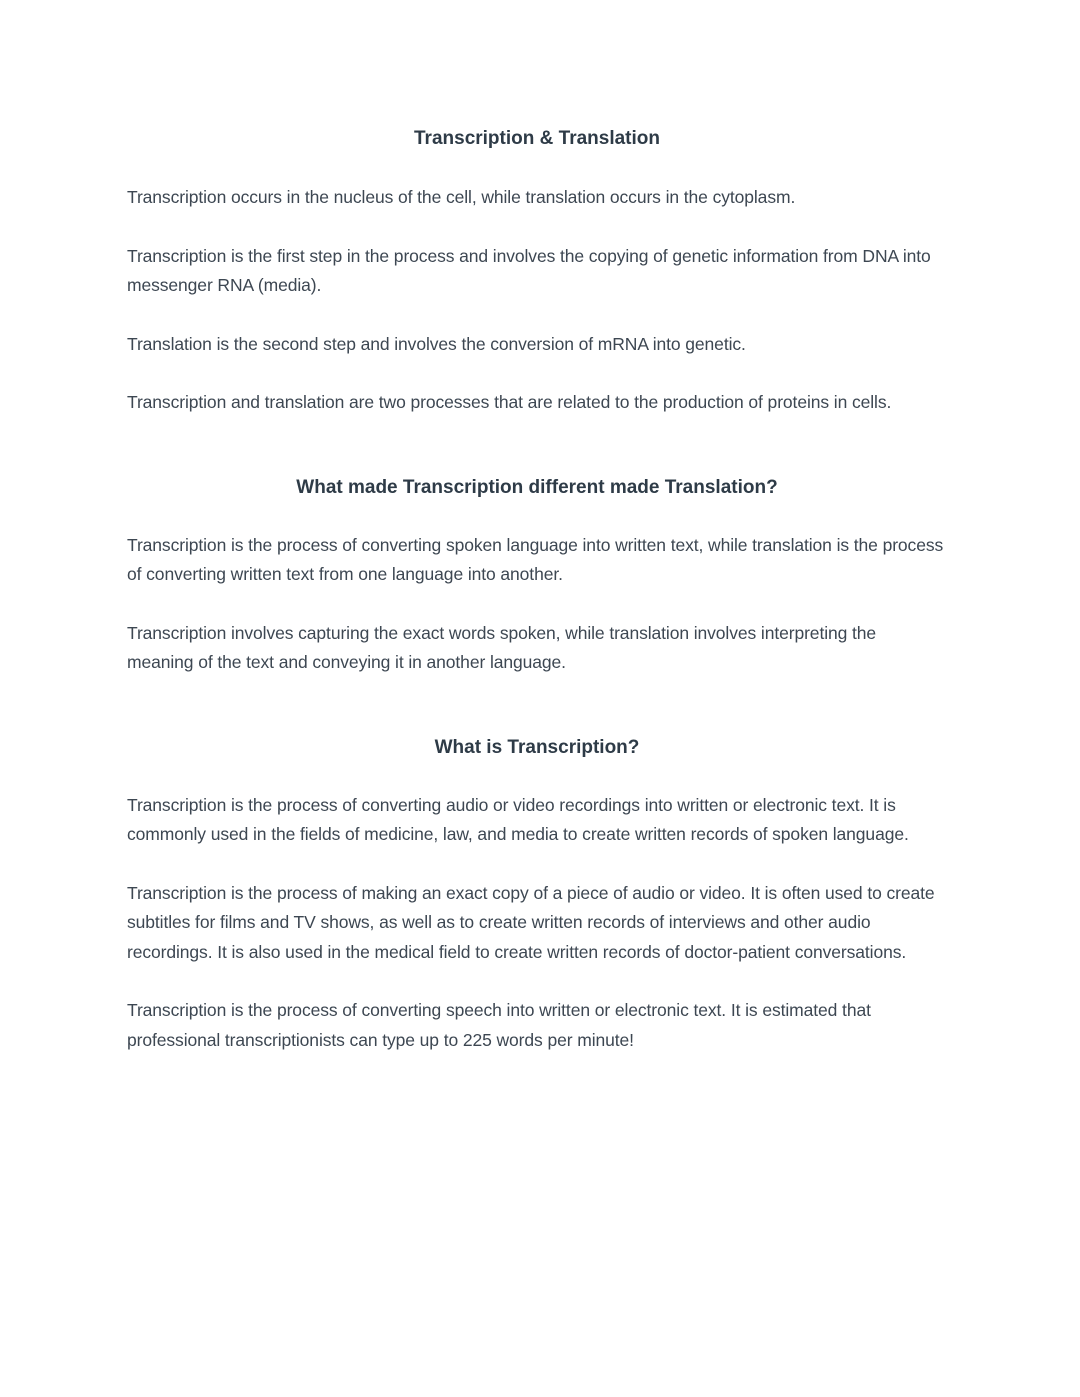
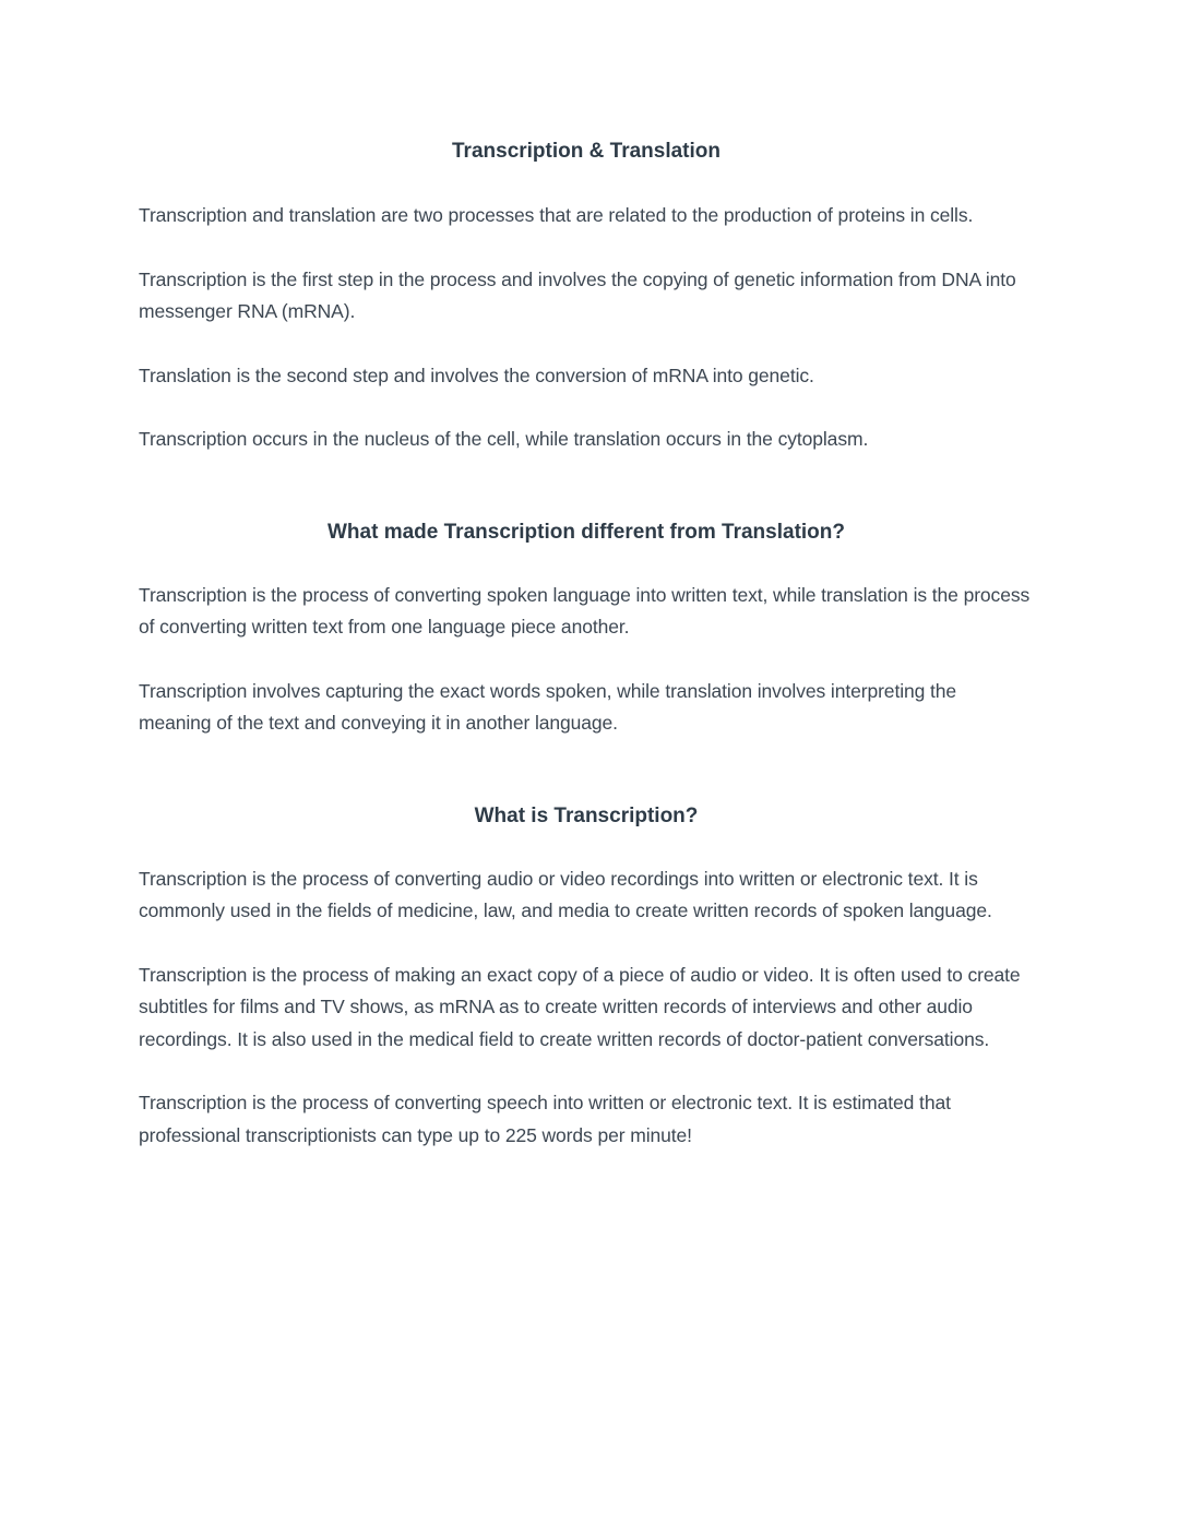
  Transcription & Translation
- Transcription occurs in the nucleus of the cell, while translation occurs in the cytoplasm.
+ Transcription and translation are two processes that are related to the production of proteins in cells.
- Transcription is the first step in the process and involves the copying of genetic information from DNA into messenger RNA (media).
+ Transcription is the first step in the process and involves the copying of genetic information from DNA into messenger RNA (mRNA).
  Translation is the second step and involves the conversion of mRNA into genetic.
- Transcription and translation are two processes that are related to the production of proteins in cells.
+ Transcription occurs in the nucleus of the cell, while translation occurs in the cytoplasm.
- What made Transcription different made Translation?
+ What made Transcription different from Translation?
- Transcription is the process of converting spoken language into written text, while translation is the process of converting written text from one language into another.
+ Transcription is the process of converting spoken language into written text, while translation is the process of converting written text from one language piece another.
  Transcription involves capturing the exact words spoken, while translation involves interpreting the meaning of the text and conveying it in another language.
  What is Transcription?
  Transcription is the process of converting audio or video recordings into written or electronic text. It is commonly used in the fields of medicine, law, and media to create written records of spoken language.
- Transcription is the process of making an exact copy of a piece of audio or video. It is often used to create subtitles for films and TV shows, as well as to create written records of interviews and other audio recordings. It is also used in the medical field to create written records of doctor-patient conversations.
+ Transcription is the process of making an exact copy of a piece of audio or video. It is often used to create subtitles for films and TV shows, as mRNA as to create written records of interviews and other audio recordings. It is also used in the medical field to create written records of doctor-patient conversations.
  Transcription is the process of converting speech into written or electronic text. It is estimated that professional transcriptionists can type up to 225 words per minute!
